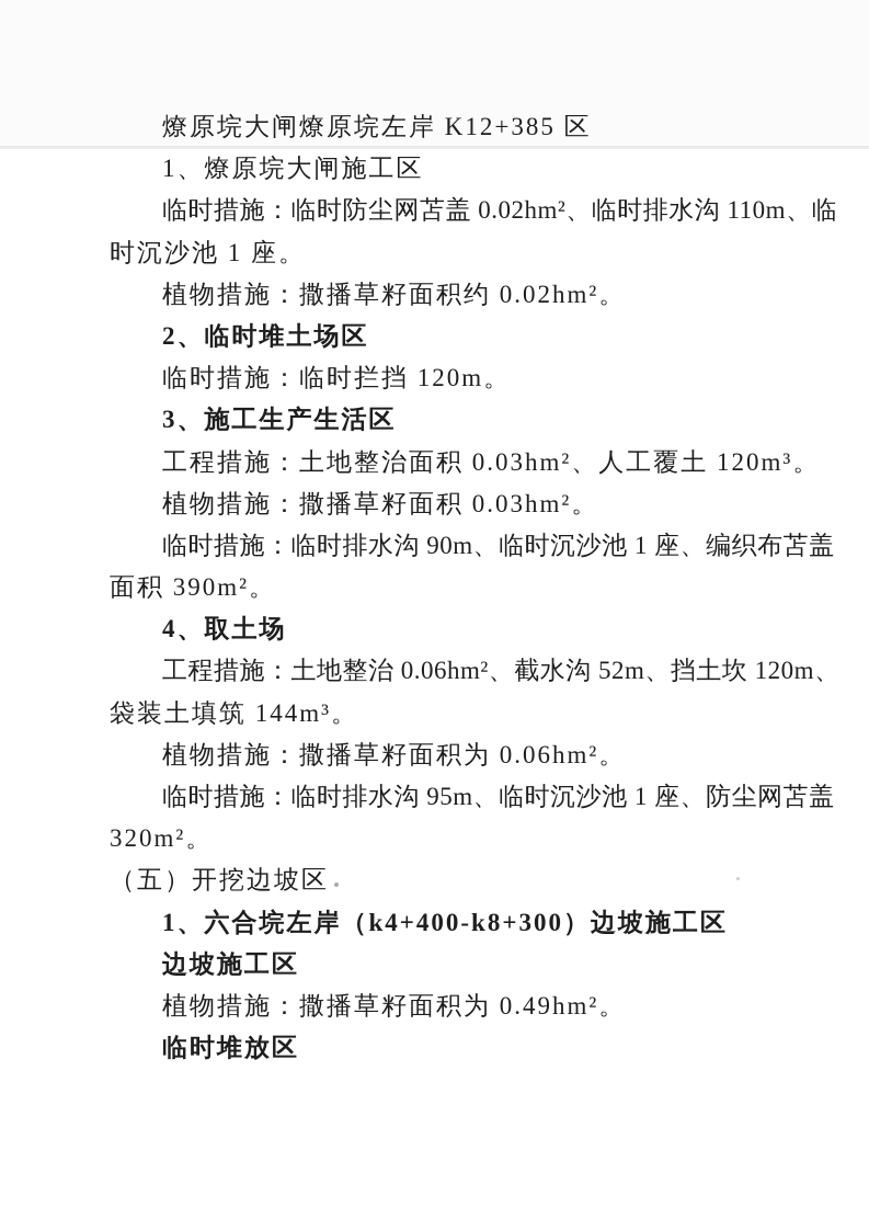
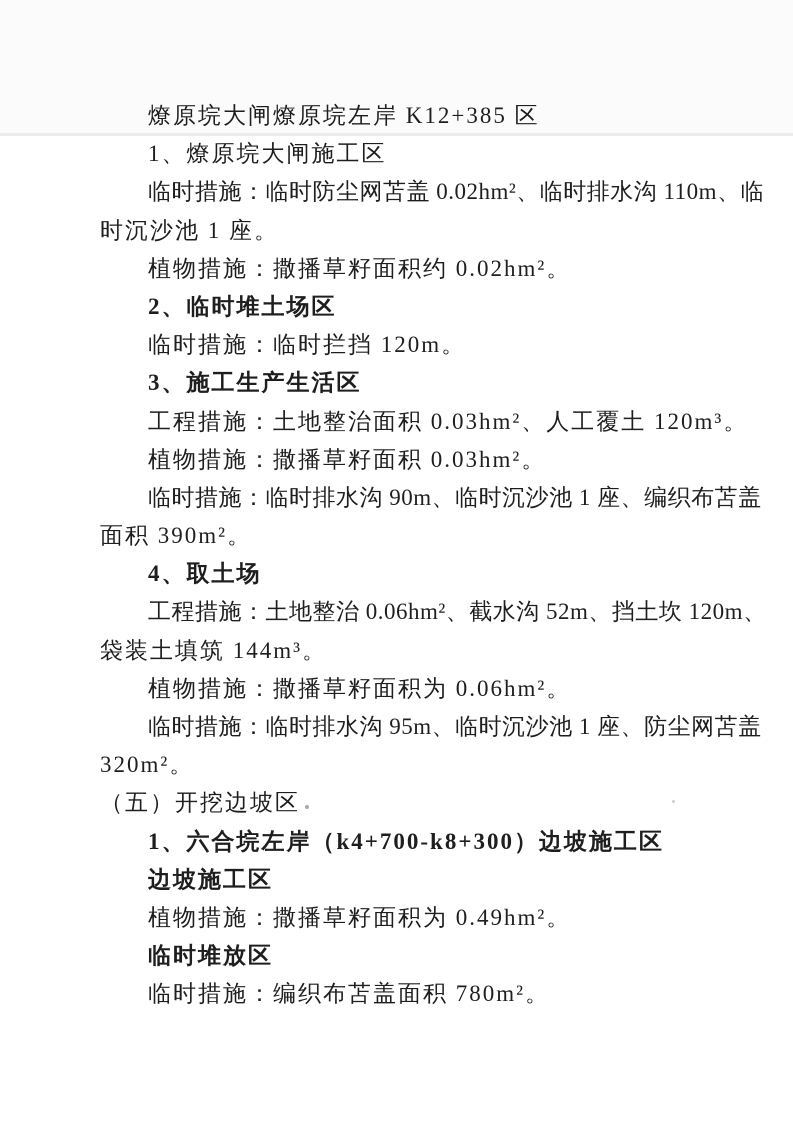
  燎原垸大闸燎原垸左岸 K12+385 区
  1、燎原垸大闸施工区
  临时措施：临时防尘网苫盖 0.02hm²、临时排水沟 110m、临
  时沉沙池 1 座。
  植物措施：撒播草籽面积约 0.02hm²。
  2、临时堆土场区
  临时措施：临时拦挡 120m。
  3、施工生产生活区
  工程措施：土地整治面积 0.03hm²、人工覆土 120m³。
  植物措施：撒播草籽面积 0.03hm²。
  临时措施：临时排水沟 90m、临时沉沙池 1 座、编织布苫盖
  面积 390m²。
  4、取土场
  工程措施：土地整治 0.06hm²、截水沟 52m、挡土坎 120m、
  袋装土填筑 144m³。
  植物措施：撒播草籽面积为 0.06hm²。
  临时措施：临时排水沟 95m、临时沉沙池 1 座、防尘网苫盖
  320m²。
  （五）开挖边坡区
- 1、六合垸左岸（k4+400-k8+300）边坡施工区
+ 1、六合垸左岸（k4+700-k8+300）边坡施工区
  边坡施工区
  植物措施：撒播草籽面积为 0.49hm²。
  临时堆放区
+ 临时措施：编织布苫盖面积 780m²。
